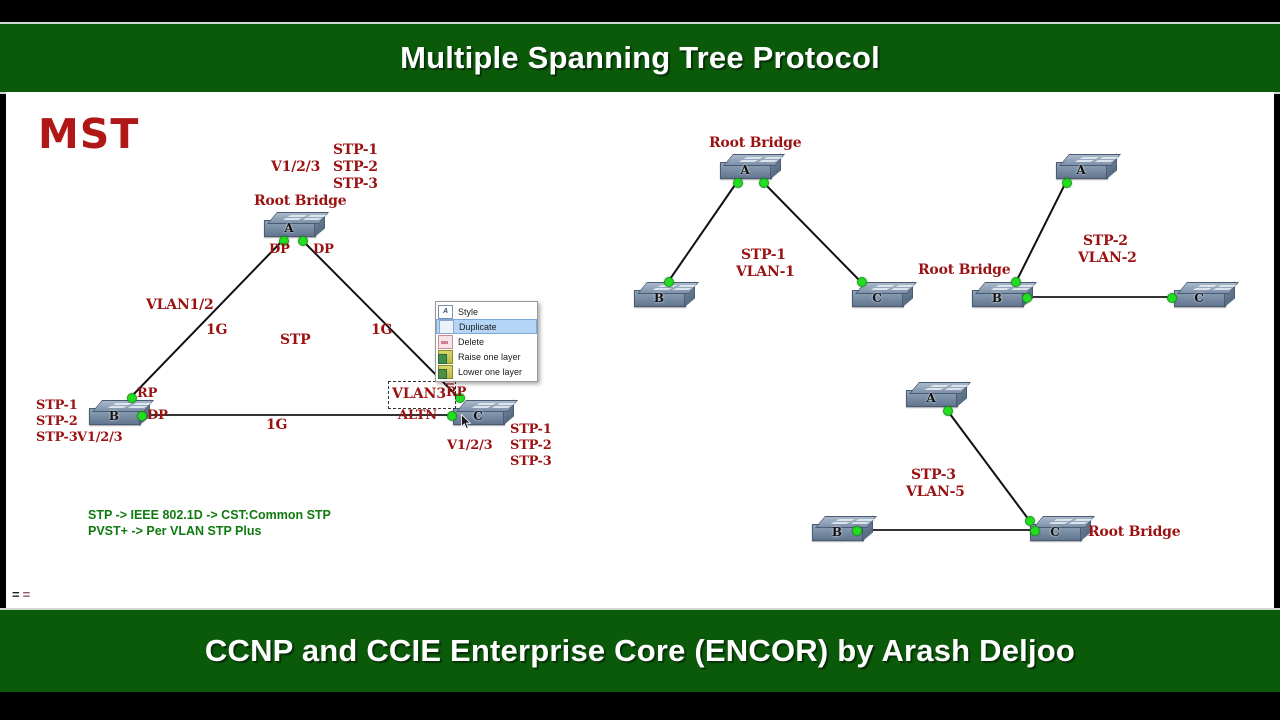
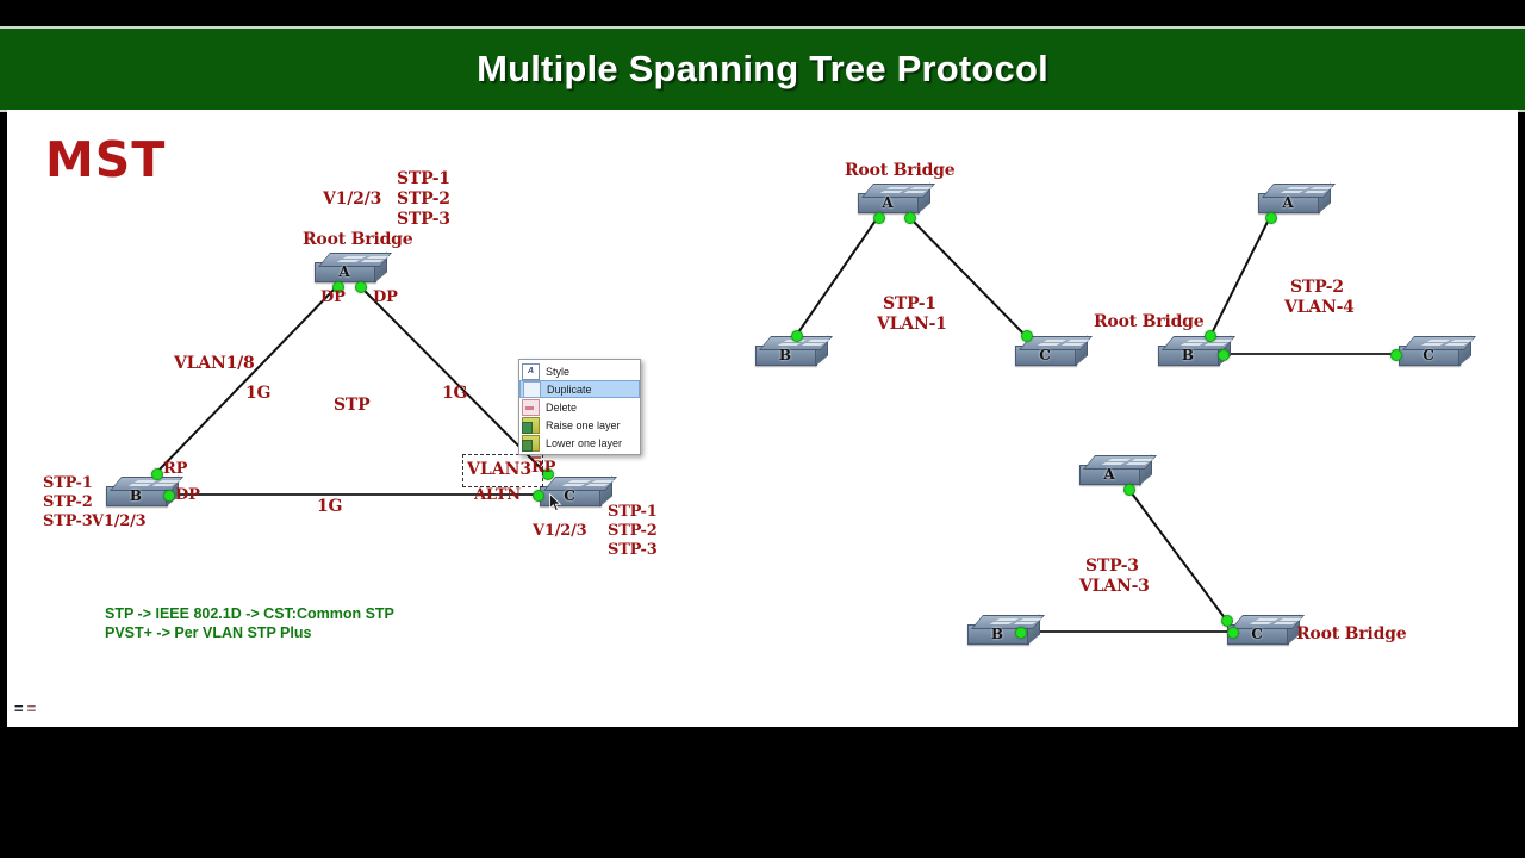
  Multiple Spanning Tree Protocol
  MST
  STP-1
  STP-2
  STP-3
  V1/2/3
  Root Bridge
  A
  DP
  DP
- VLAN1/2
+ VLAN1/8
  1G
  STP
  1G
  1G
  B
  RP
  DP
  STP-1
  STP-2
  STP-3
  V1/2/3
  C
  RP
  ALTN
  STP-1
  STP-2
  STP-3
  V1/2/3
  STP -> IEEE 802.1D -> CST:Common STP
  PVST+ -> Per VLAN STP Plus
  Root Bridge
  A
  B
  C
  STP-1
  VLAN-1
  A
  Root Bridge
  B
  C
  STP-2
- VLAN-2
+ VLAN-4
  A
  B
  C
  Root Bridge
  STP-3
- VLAN-5
+ VLAN-3
  VLAN3
  Style
  Duplicate
  Delete
  Raise one layer
  Lower one layer
  ==
- CCNP and CCIE Enterprise Core (ENCOR) by Arash Deljoo
